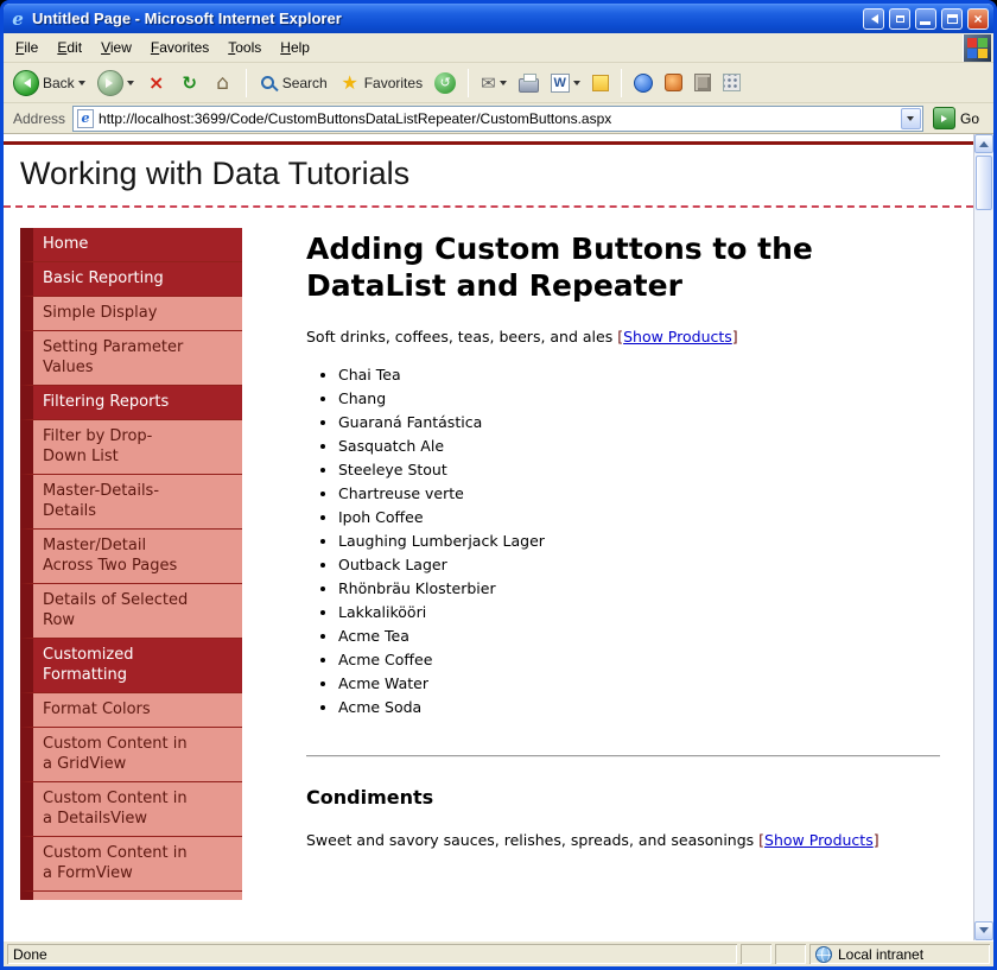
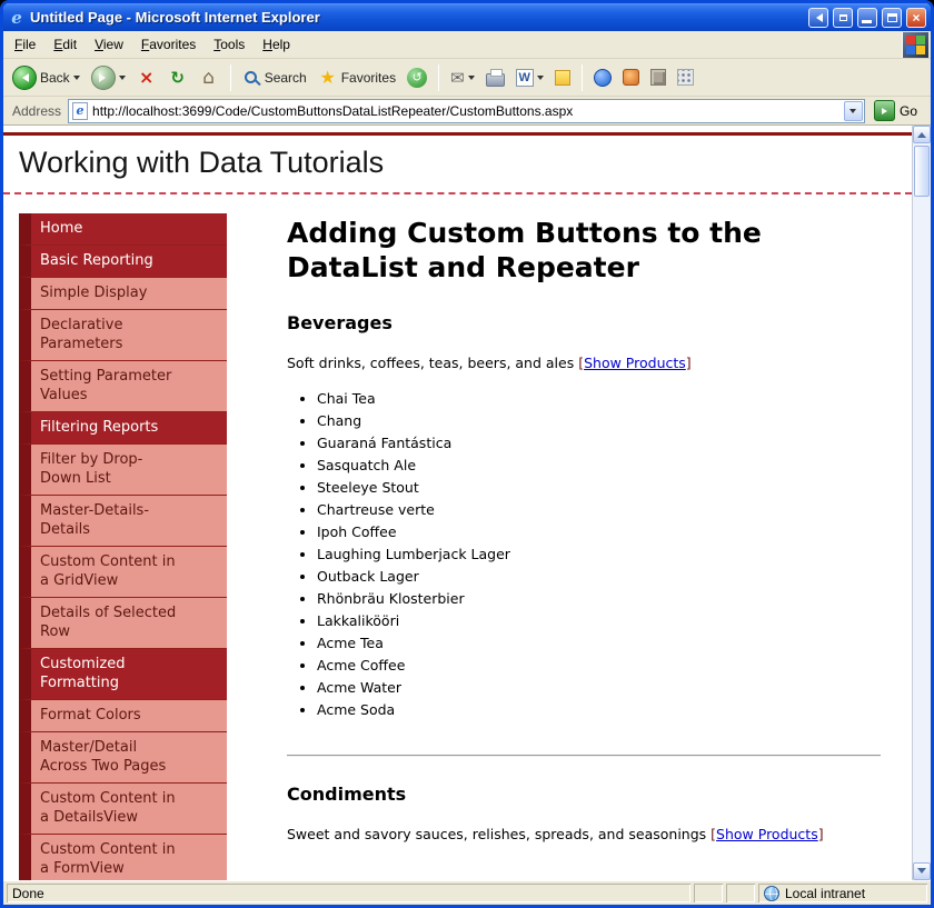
  e
  Untitled Page - Microsoft Internet Explorer
  ×
  File
  Edit
  View
  Favorites
  Tools
  Help
  Back
  ×
  ↻
  ⌂
  Search
  ★
  Favorites
  ↺
  ✉
  W
  Address
  e
  http://localhost:3699/Code/CustomButtonsDataListRepeater/CustomButtons.aspx
  Go
  Working with Data Tutorials
  Home
  Basic Reporting
  Simple Display
+ Declarative Parameters
  Setting Parameter Values
  Filtering Reports
  Filter by Drop-Down List
  Master-Details-Details
- Master/Detail Across Two Pages
+ Custom Content in a GridView
  Details of Selected Row
  Customized Formatting
  Format Colors
- Custom Content in a GridView
+ Master/Detail Across Two Pages
  Custom Content in a DetailsView
  Custom Content in a FormView
  Adding Custom Buttons to the DataList and Repeater
+ Beverages
  Soft drinks, coffees, teas, beers, and ales [Show Products]
  Chai Tea
  Chang
  Guaraná Fantástica
  Sasquatch Ale
  Steeleye Stout
  Chartreuse verte
  Ipoh Coffee
  Laughing Lumberjack Lager
  Outback Lager
  Rhönbräu Klosterbier
  Lakkalikööri
  Acme Tea
  Acme Coffee
  Acme Water
  Acme Soda
  Condiments
  Sweet and savory sauces, relishes, spreads, and seasonings [Show Products]
  Done
  Local intranet
